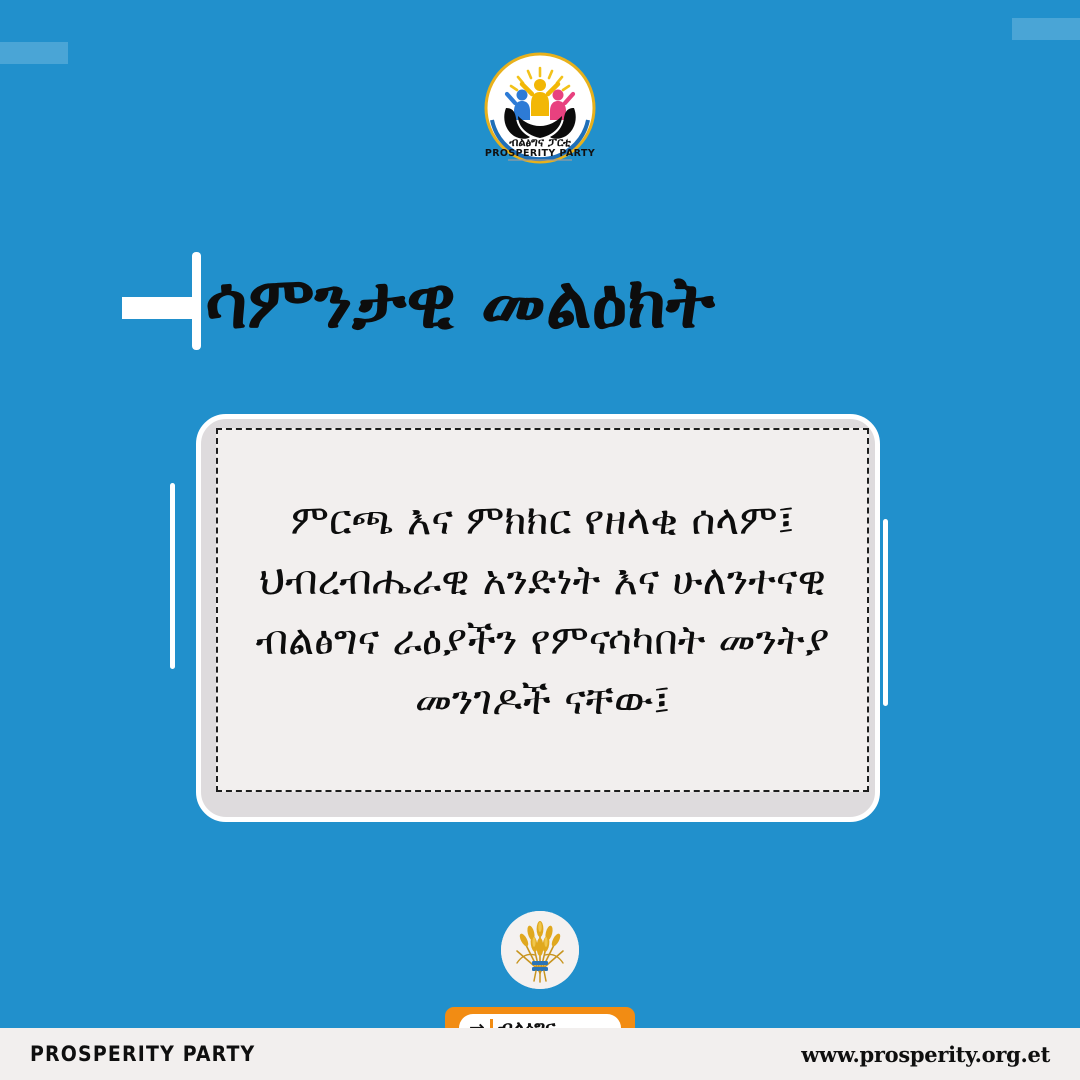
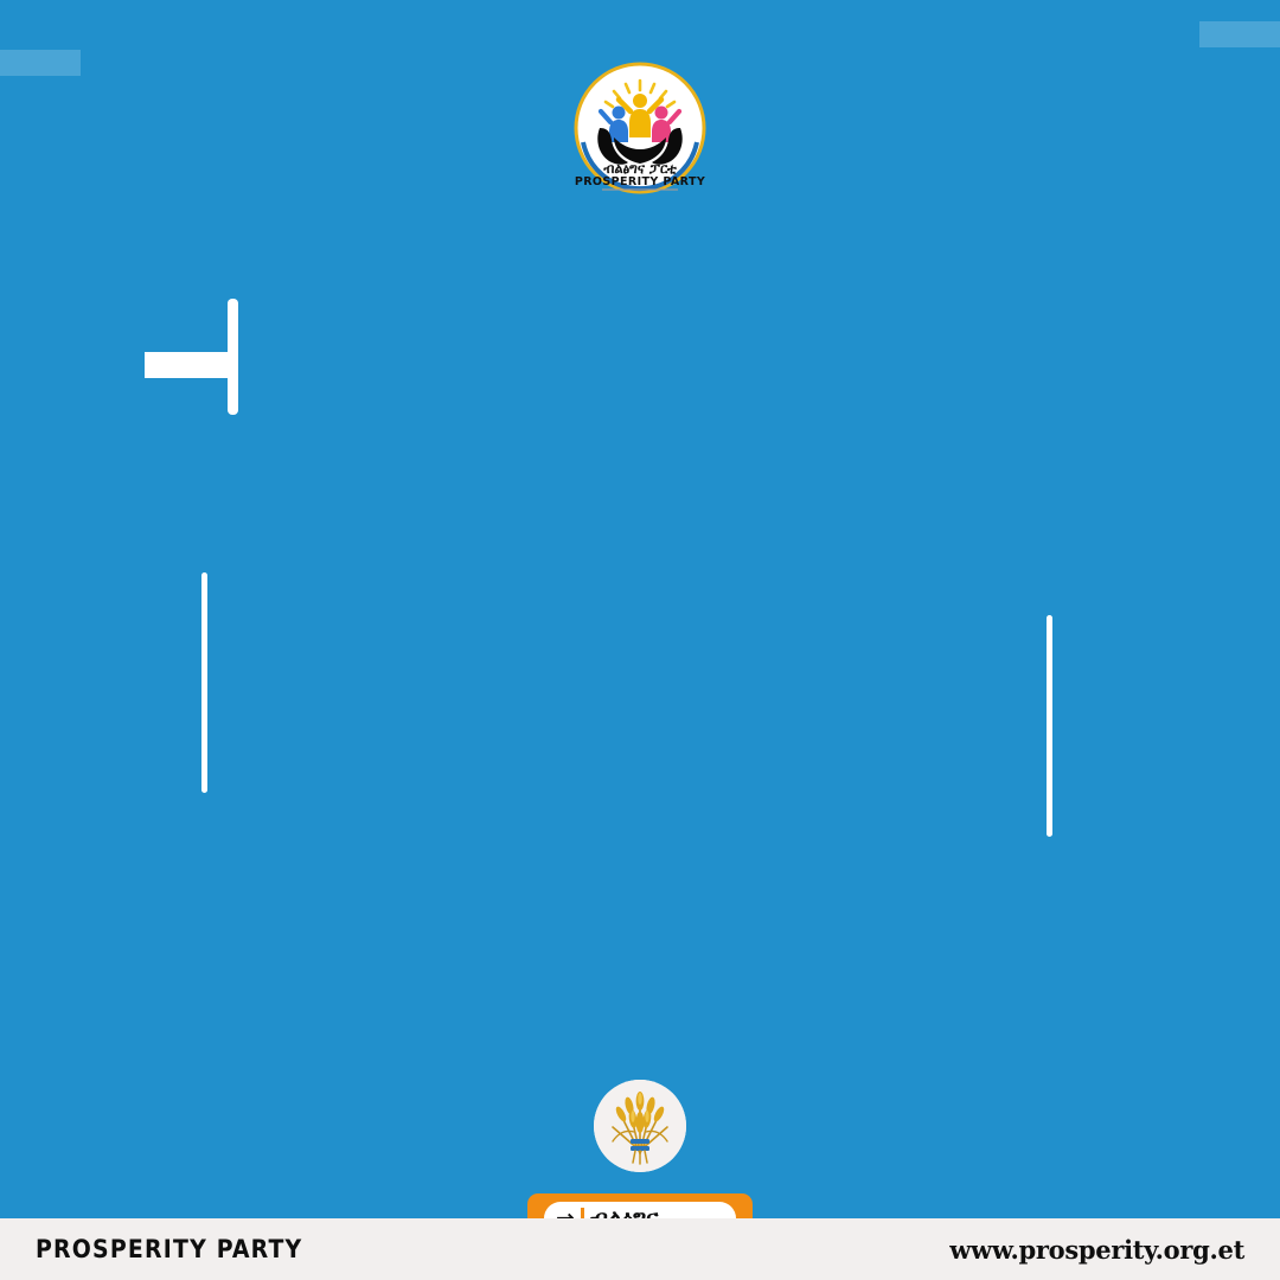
  ብልፅግና ፓርቲ
  PROSPERITY PARTY
- ሳምንታዊ መልዕክት
- ምርጫ እና ምክክር የዘላቂ ሰላም፤ ህብረብሔራዊ አንድነት እና ሁለንተናዊ ብልፅግና ራዕያችን የምናሳካበት መንትያ መንገዶች ናቸው፤
  PROSPERITY PARTY
  www.prosperity.org.et
